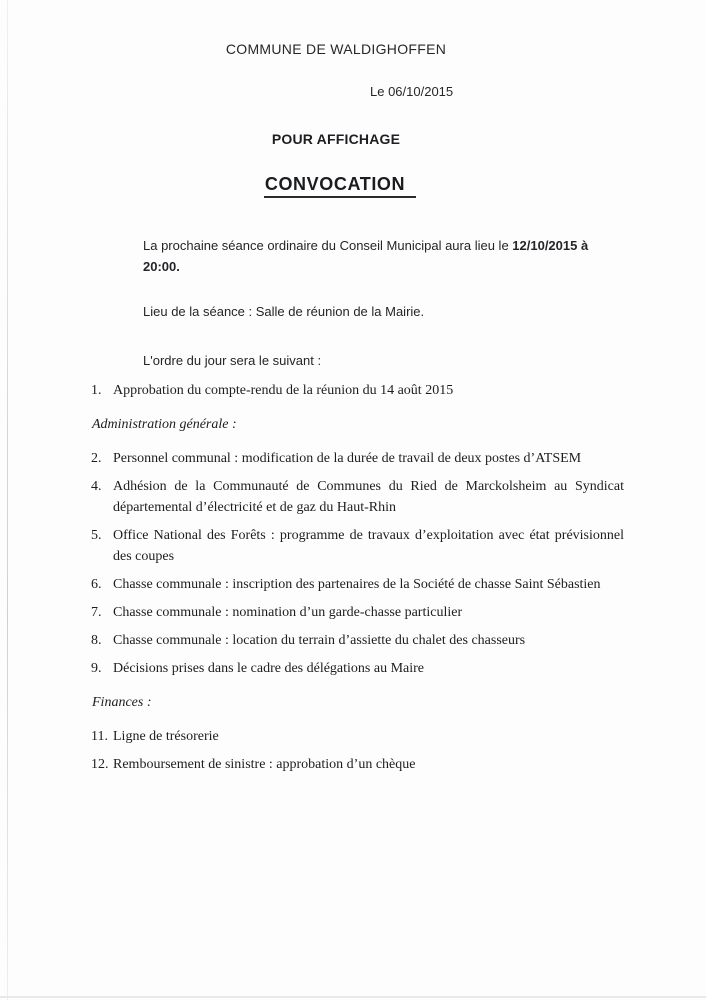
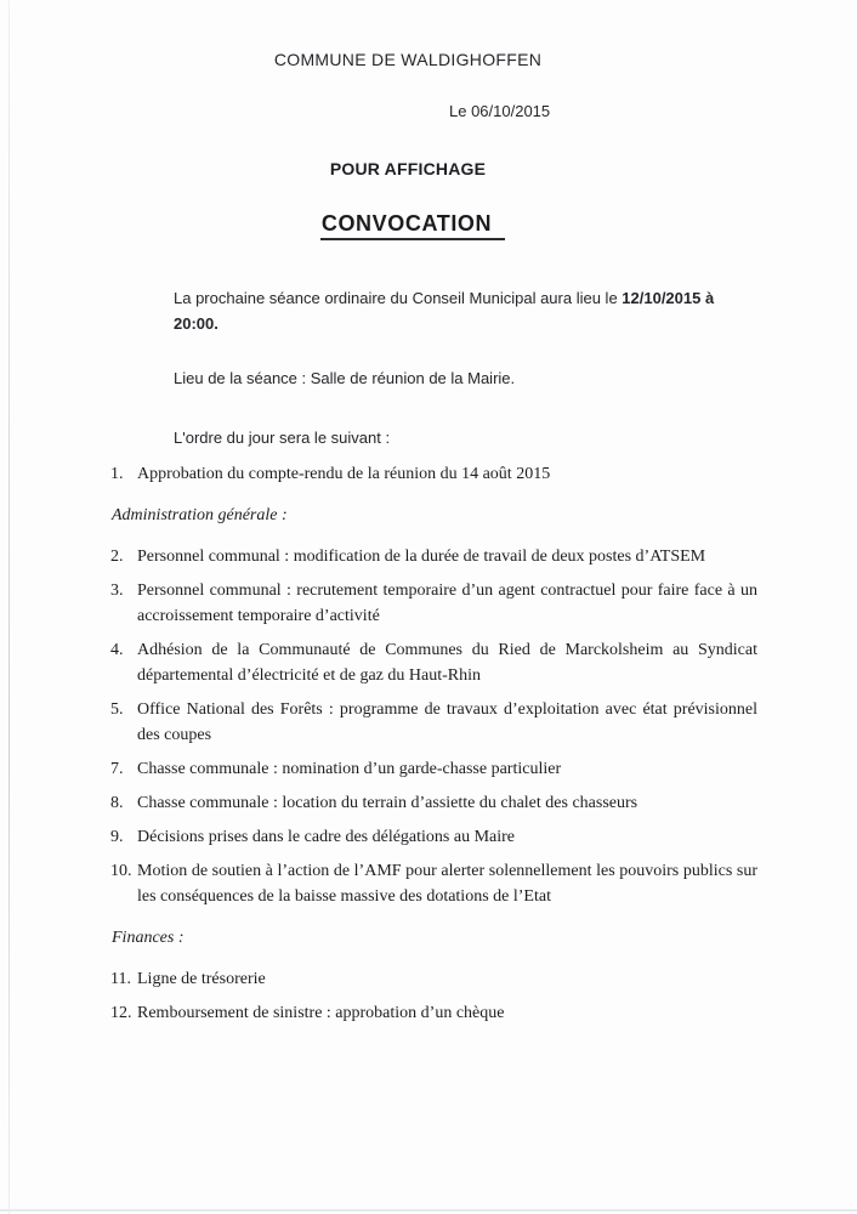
  COMMUNE DE WALDIGHOFFEN
  Le 06/10/2015
  POUR AFFICHAGE
  CONVOCATION
  La prochaine séance ordinaire du Conseil Municipal aura lieu le 12/10/2015 à 20:00.
  Lieu de la séance : Salle de réunion de la Mairie.
  L'ordre du jour sera le suivant :
  1.
  Approbation du compte-rendu de la réunion du 14 août 2015
  Administration générale :
  2.
  Personnel communal : modification de la durée de travail de deux postes d’ATSEM
+ 3.
+ Personnel communal : recrutement temporaire d’un agent contractuel pour faire face à un accroissement temporaire d’activité
  4.
  Adhésion de la Communauté de Communes du Ried de Marckolsheim au Syndicat départemental d’électricité et de gaz du Haut-Rhin
  5.
  Office National des Forêts : programme de travaux d’exploitation avec état prévisionnel des coupes
- 6.
- Chasse communale : inscription des partenaires de la Société de chasse Saint Sébastien
  7.
  Chasse communale : nomination d’un garde-chasse particulier
  8.
  Chasse communale : location du terrain d’assiette du chalet des chasseurs
  9.
  Décisions prises dans le cadre des délégations au Maire
+ 10.
+ Motion de soutien à l’action de l’AMF pour alerter solennellement les pouvoirs publics sur les conséquences de la baisse massive des dotations de l’Etat
  Finances :
  11.
  Ligne de trésorerie
  12.
  Remboursement de sinistre : approbation d’un chèque
